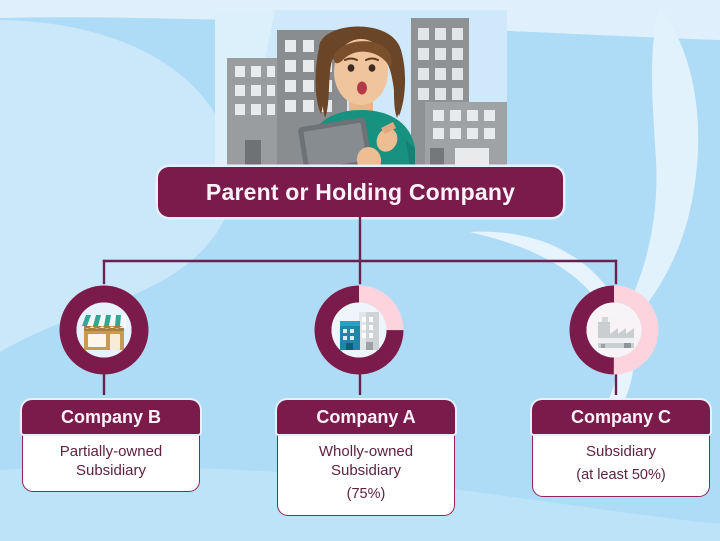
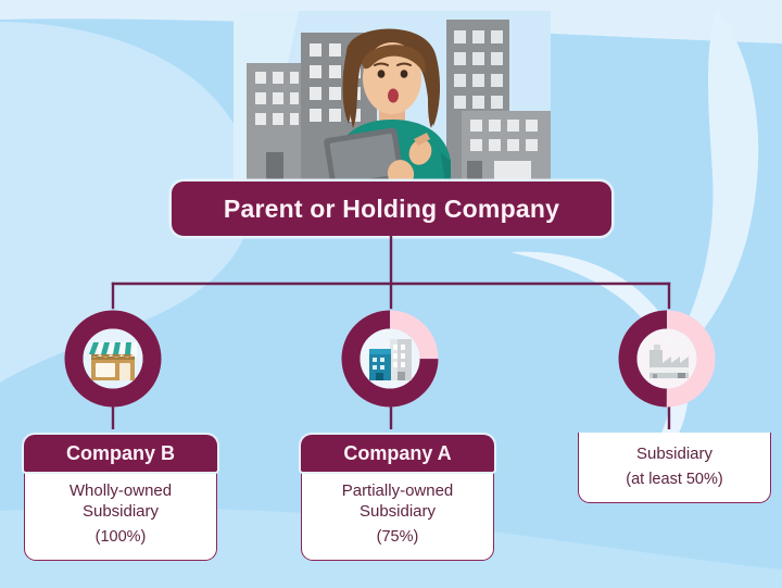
  Parent or Holding Company
  Company B
- Partially-owned
+ Wholly-owned
  Subsidiary
+ (100%)
  Company A
- Wholly-owned
+ Partially-owned
  Subsidiary
  (75%)
- Company C
  Subsidiary
  (at least 50%)
